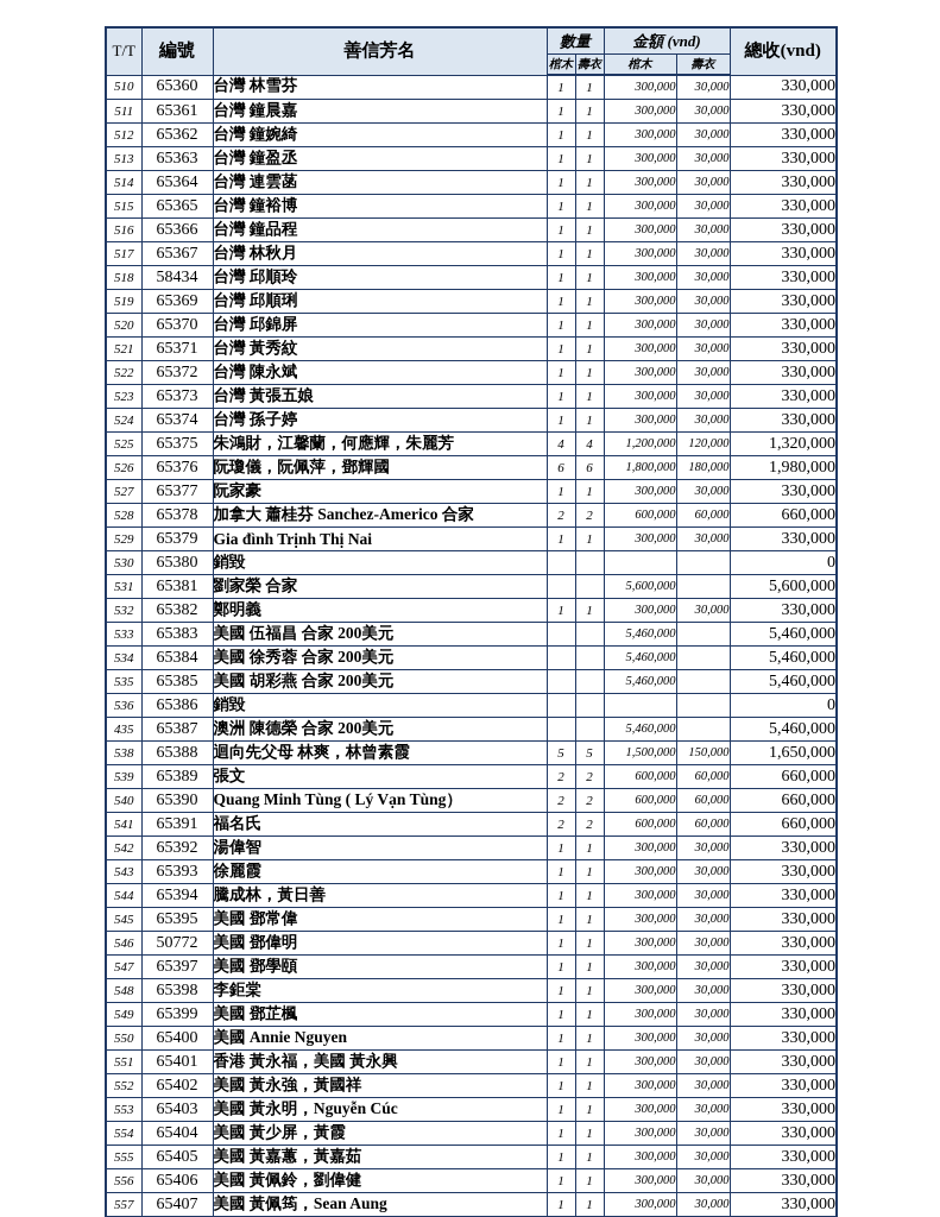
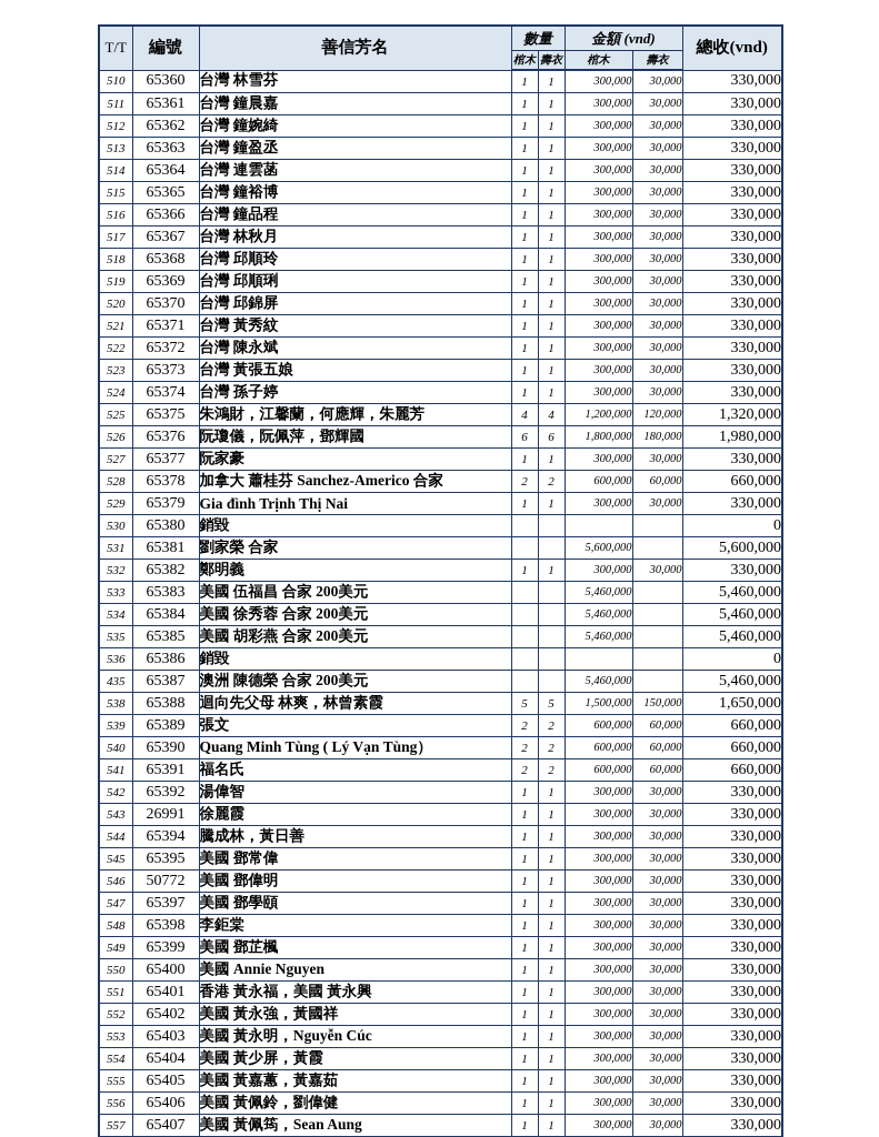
  T/T	編號	善信芳名	數量	金額 (vnd)	總收(vnd)
  棺木	壽衣	棺木	壽衣
  510	65360	台灣 林雪芬	1	1	300,000	30,000	330,000
  511	65361	台灣 鐘晨嘉	1	1	300,000	30,000	330,000
  512	65362	台灣 鐘婉綺	1	1	300,000	30,000	330,000
  513	65363	台灣 鐘盈丞	1	1	300,000	30,000	330,000
  514	65364	台灣 連雲菡	1	1	300,000	30,000	330,000
  515	65365	台灣 鐘裕博	1	1	300,000	30,000	330,000
  516	65366	台灣 鐘品程	1	1	300,000	30,000	330,000
  517	65367	台灣 林秋月	1	1	300,000	30,000	330,000
- 518	58434	台灣 邱順玲	1	1	300,000	30,000	330,000
+ 518	65368	台灣 邱順玲	1	1	300,000	30,000	330,000
  519	65369	台灣 邱順琍	1	1	300,000	30,000	330,000
  520	65370	台灣 邱錦屏	1	1	300,000	30,000	330,000
  521	65371	台灣 黃秀紋	1	1	300,000	30,000	330,000
  522	65372	台灣 陳永斌	1	1	300,000	30,000	330,000
  523	65373	台灣 黃張五娘	1	1	300,000	30,000	330,000
  524	65374	台灣 孫子婷	1	1	300,000	30,000	330,000
  525	65375	朱鴻財，江馨蘭，何應輝，朱麗芳	4	4	1,200,000	120,000	1,320,000
  526	65376	阮瓊儀，阮佩萍，鄧輝國	6	6	1,800,000	180,000	1,980,000
  527	65377	阮家豪	1	1	300,000	30,000	330,000
  528	65378	加拿大 蕭桂芬 Sanchez-Americo 合家	2	2	600,000	60,000	660,000
  529	65379	Gia đình Trịnh Thị Nai	1	1	300,000	30,000	330,000
  530	65380	銷毀					0
  531	65381	劉家榮 合家			5,600,000		5,600,000
  532	65382	鄭明義	1	1	300,000	30,000	330,000
  533	65383	美國 伍福昌 合家 200美元			5,460,000		5,460,000
  534	65384	美國 徐秀蓉 合家 200美元			5,460,000		5,460,000
  535	65385	美國 胡彩燕 合家 200美元			5,460,000		5,460,000
  536	65386	銷毀					0
  435	65387	澳洲 陳德榮 合家 200美元			5,460,000		5,460,000
  538	65388	迴向先父母 林爽，林曾素霞	5	5	1,500,000	150,000	1,650,000
  539	65389	張文	2	2	600,000	60,000	660,000
  540	65390	Quang Minh Tùng ( Lý Vạn Tùng）	2	2	600,000	60,000	660,000
  541	65391	福名氏	2	2	600,000	60,000	660,000
  542	65392	湯偉智	1	1	300,000	30,000	330,000
- 543	65393	徐麗霞	1	1	300,000	30,000	330,000
+ 543	26991	徐麗霞	1	1	300,000	30,000	330,000
  544	65394	騰成林，黃日善	1	1	300,000	30,000	330,000
  545	65395	美國 鄧常偉	1	1	300,000	30,000	330,000
  546	50772	美國 鄧偉明	1	1	300,000	30,000	330,000
  547	65397	美國 鄧學頤	1	1	300,000	30,000	330,000
  548	65398	李鉅棠	1	1	300,000	30,000	330,000
  549	65399	美國 鄧芷楓	1	1	300,000	30,000	330,000
  550	65400	美國 Annie Nguyen	1	1	300,000	30,000	330,000
  551	65401	香港 黃永福，美國 黃永興	1	1	300,000	30,000	330,000
  552	65402	美國 黃永強，黃國祥	1	1	300,000	30,000	330,000
  553	65403	美國 黃永明，Nguyễn Cúc	1	1	300,000	30,000	330,000
  554	65404	美國 黃少屏，黃霞	1	1	300,000	30,000	330,000
  555	65405	美國 黃嘉蕙，黃嘉茹	1	1	300,000	30,000	330,000
  556	65406	美國 黃佩鈴，劉偉健	1	1	300,000	30,000	330,000
  557	65407	美國 黃佩筠，Sean Aung	1	1	300,000	30,000	330,000
